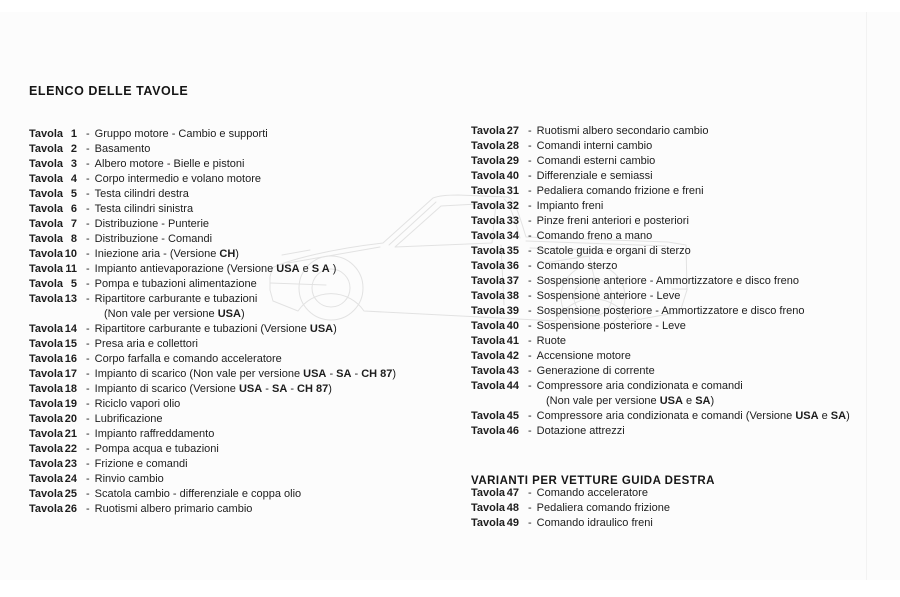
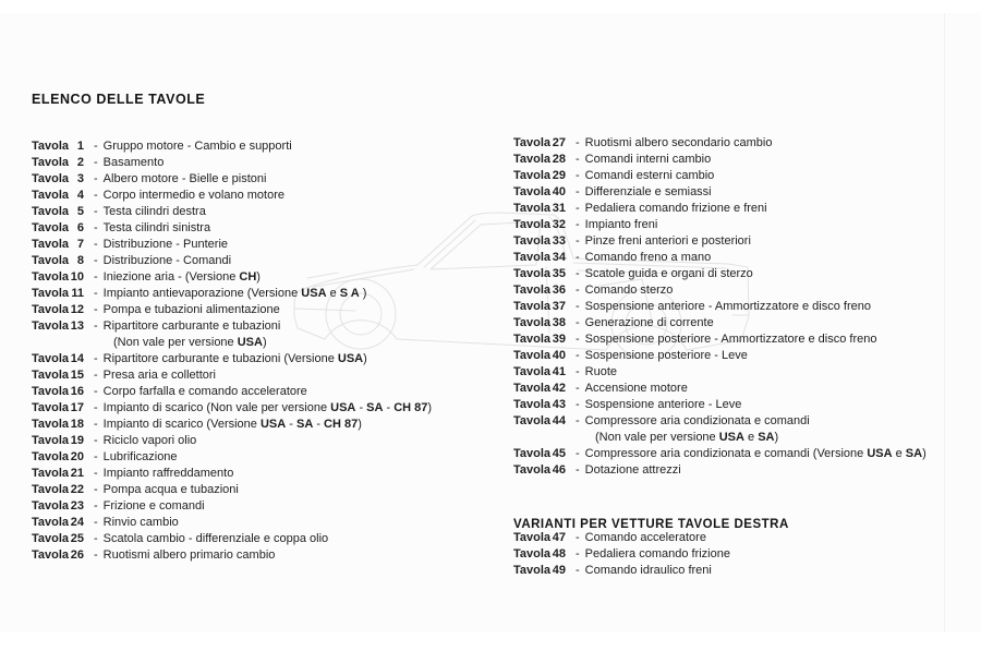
  ELENCO DELLE TAVOLE
  Tavola 1 - Gruppo motore - Cambio e supporti
  Tavola 2 - Basamento
  Tavola 3 - Albero motore - Bielle e pistoni
  Tavola 4 - Corpo intermedio e volano motore
  Tavola 5 - Testa cilindri destra
  Tavola 6 - Testa cilindri sinistra
  Tavola 7 - Distribuzione - Punterie
  Tavola 8 - Distribuzione - Comandi
  Tavola 10 - Iniezione aria - (Versione CH)
  Tavola 11 - Impianto antievaporazione (Versione USA e S A )
- Tavola 5 - Pompa e tubazioni alimentazione
+ Tavola 12 - Pompa e tubazioni alimentazione
  Tavola 13 - Ripartitore carburante e tubazioni
  (Non vale per versione USA)
  Tavola 14 - Ripartitore carburante e tubazioni (Versione USA)
  Tavola 15 - Presa aria e collettori
  Tavola 16 - Corpo farfalla e comando acceleratore
  Tavola 17 - Impianto di scarico (Non vale per versione USA - SA - CH 87)
  Tavola 18 - Impianto di scarico (Versione USA - SA - CH 87)
  Tavola 19 - Riciclo vapori olio
  Tavola 20 - Lubrificazione
  Tavola 21 - Impianto raffreddamento
  Tavola 22 - Pompa acqua e tubazioni
  Tavola 23 - Frizione e comandi
  Tavola 24 - Rinvio cambio
  Tavola 25 - Scatola cambio - differenziale e coppa olio
  Tavola 26 - Ruotismi albero primario cambio
  Tavola 27 - Ruotismi albero secondario cambio
  Tavola 28 - Comandi interni cambio
  Tavola 29 - Comandi esterni cambio
  Tavola 40 - Differenziale e semiassi
  Tavola 31 - Pedaliera comando frizione e freni
  Tavola 32 - Impianto freni
  Tavola 33 - Pinze freni anteriori e posteriori
  Tavola 34 - Comando freno a mano
  Tavola 35 - Scatole guida e organi di sterzo
  Tavola 36 - Comando sterzo
  Tavola 37 - Sospensione anteriore - Ammortizzatore e disco freno
- Tavola 38 - Sospensione anteriore - Leve
+ Tavola 38 - Generazione di corrente
  Tavola 39 - Sospensione posteriore - Ammortizzatore e disco freno
  Tavola 40 - Sospensione posteriore - Leve
  Tavola 41 - Ruote
  Tavola 42 - Accensione motore
- Tavola 43 - Generazione di corrente
+ Tavola 43 - Sospensione anteriore - Leve
  Tavola 44 - Compressore aria condizionata e comandi
  (Non vale per versione USA e SA)
  Tavola 45 - Compressore aria condizionata e comandi (Versione USA e SA)
  Tavola 46 - Dotazione attrezzi
- VARIANTI PER VETTURE GUIDA DESTRA
+ VARIANTI PER VETTURE TAVOLE DESTRA
  Tavola 47 - Comando acceleratore
  Tavola 48 - Pedaliera comando frizione
  Tavola 49 - Comando idraulico freni
